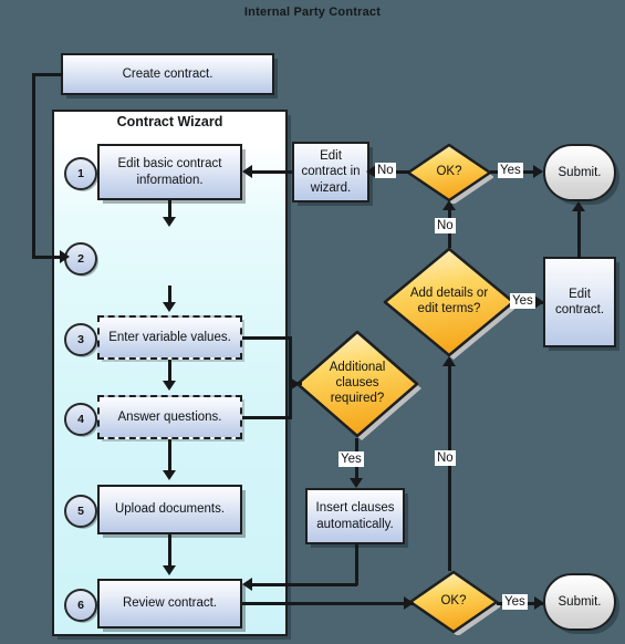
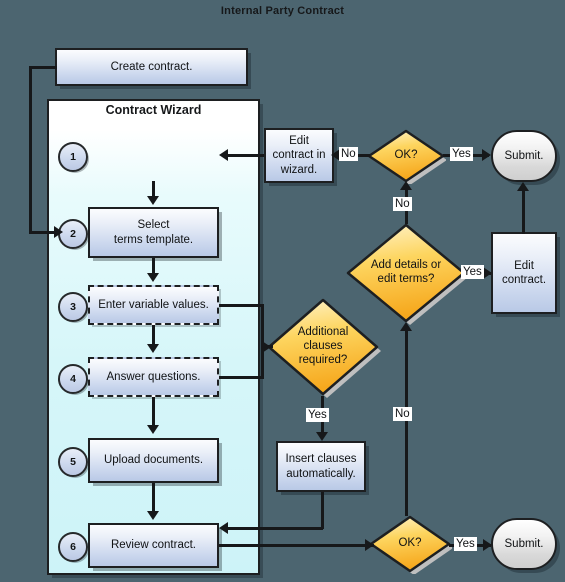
  Internal Party Contract
  Create contract.
  Contract Wizard
  1
- Edit basic contract
- information.
  2
+ Select
+ terms template.
  3
  Enter variable values.
  4
  Answer questions.
  5
  Upload documents.
  6
  Review contract.
  Edit
  contract in
  wizard.
  OK?
  Submit.
  Add details or
  edit terms?
  Edit
  contract.
  Additional
  clauses
  required?
  Insert clauses
  automatically.
  OK?
  Submit.
  No
  Yes
  No
  Yes
  Yes
  No
  Yes
